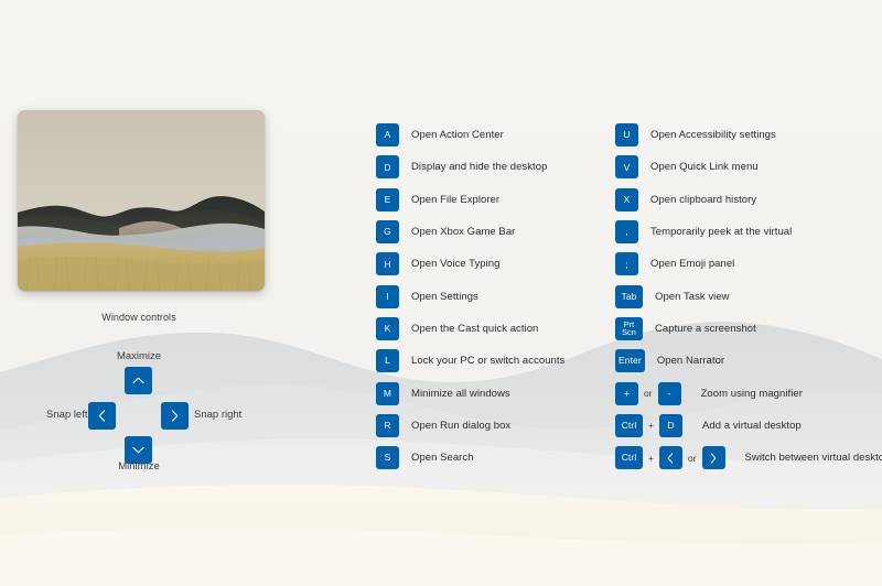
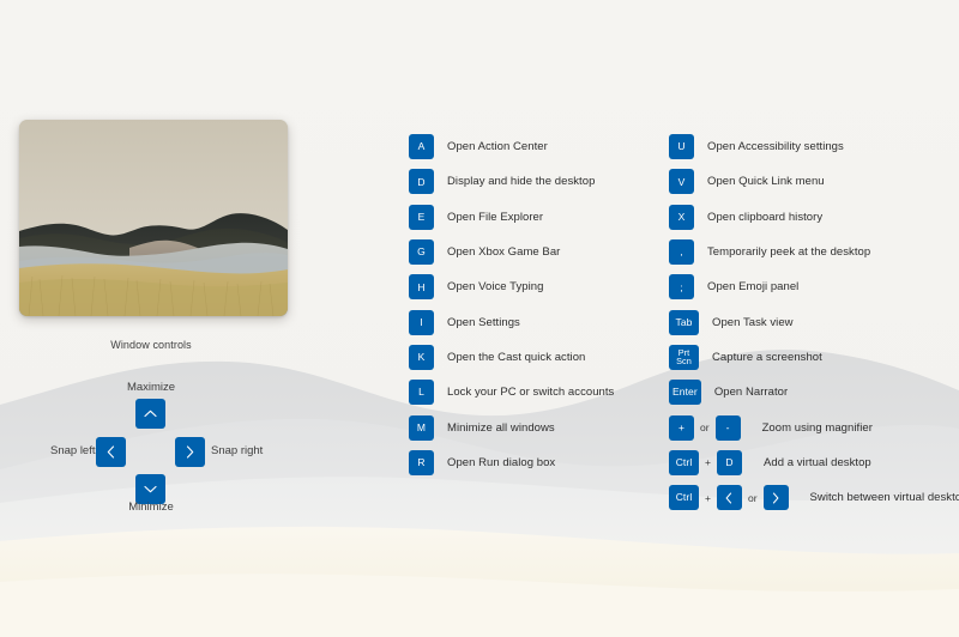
  Window controls
  Maximize
  Snap left
  Snap right
  Minimize
  A
  Open Action Center
  D
  Display and hide the desktop
  E
  Open File Explorer
  G
  Open Xbox Game Bar
  H
  Open Voice Typing
  I
  Open Settings
  K
  Open the Cast quick action
  L
  Lock your PC or switch accounts
  M
  Minimize all windows
  R
  Open Run dialog box
- S
- Open Search
  U
  Open Accessibility settings
  V
  Open Quick Link menu
  X
  Open clipboard history
  ,
- Temporarily peek at the virtual
+ Temporarily peek at the desktop
  ;
  Open Emoji panel
  Tab
  Open Task view
  Prt
  Scn
  Capture a screenshot
  Enter
  Open Narrator
  +
  or
  -
  Zoom using magnifier
  Ctrl
  +
  D
  Add a virtual desktop
  Ctrl
  +
  or
  Switch between virtual deskto
